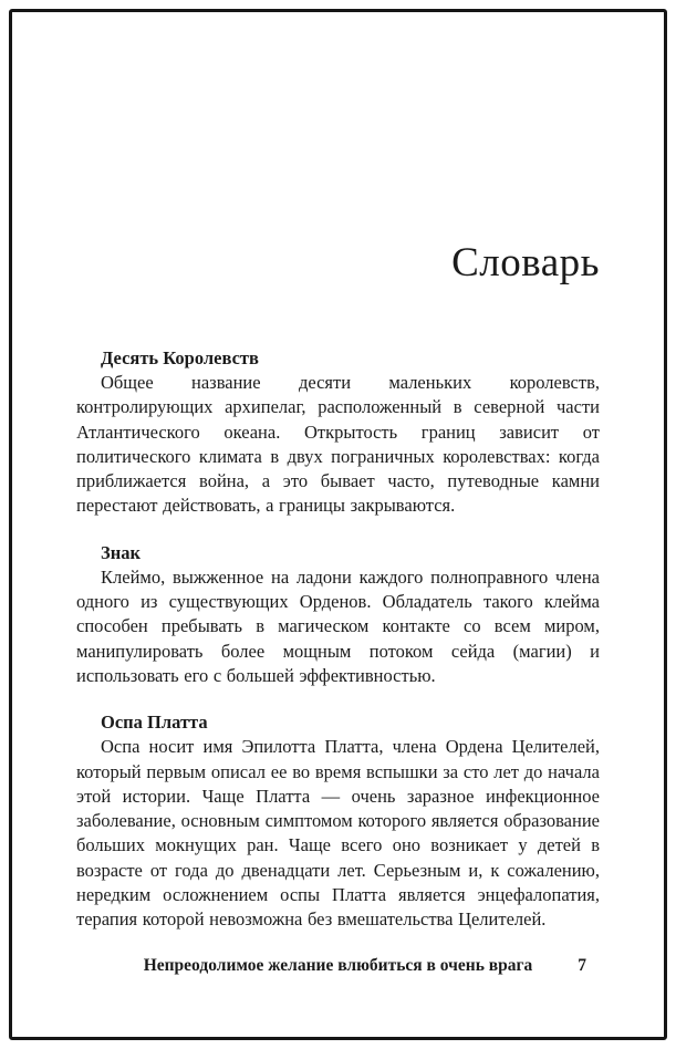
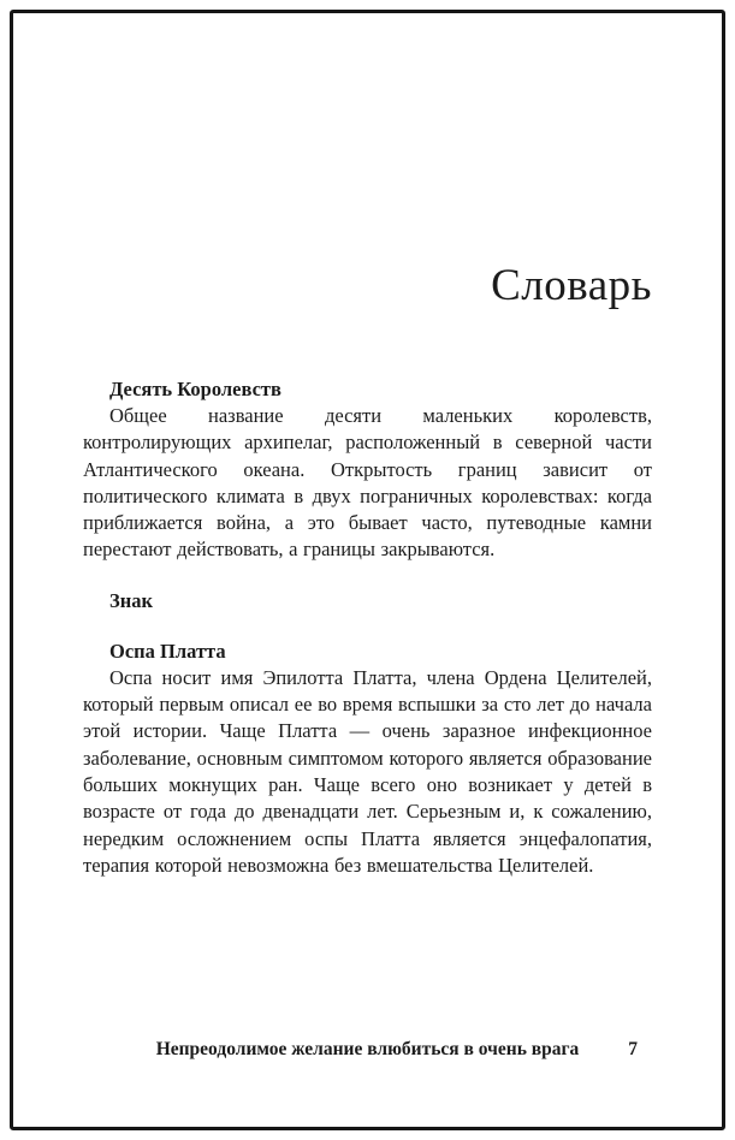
  Словарь
  Десять Королевств
  Общее название десяти маленьких королевств, контролирующих архипелаг, расположенный в северной части Атлантического океана. Открытость границ зависит от политического климата в двух пограничных королевствах: когда приближается война, а это бывает часто, путеводные камни перестают действовать, а границы закрываются.
  Знак
- Клеймо, выжженное на ладони каждого полноправного члена одного из существующих Орденов. Обладатель такого клейма способен пребывать в магическом контакте со всем миром, манипулировать более мощным потоком сейда (магии) и использовать его с большей эффективностью.
  Оспа Платта
  Оспа носит имя Эпилотта Платта, члена Ордена Целителей, который первым описал ее во время вспышки за сто лет до начала этой истории. Чаще Платта — очень заразное инфекционное заболевание, основным симптомом которого является образование больших мокнущих ран. Чаще всего оно возникает у детей в возрасте от года до двенадцати лет. Серьезным и, к сожалению, нередким осложнением оспы Платта является энцефалопатия, терапия которой невозможна без вмешательства Целителей.
  Непреодолимое желание влюбиться в очень врага
  7
